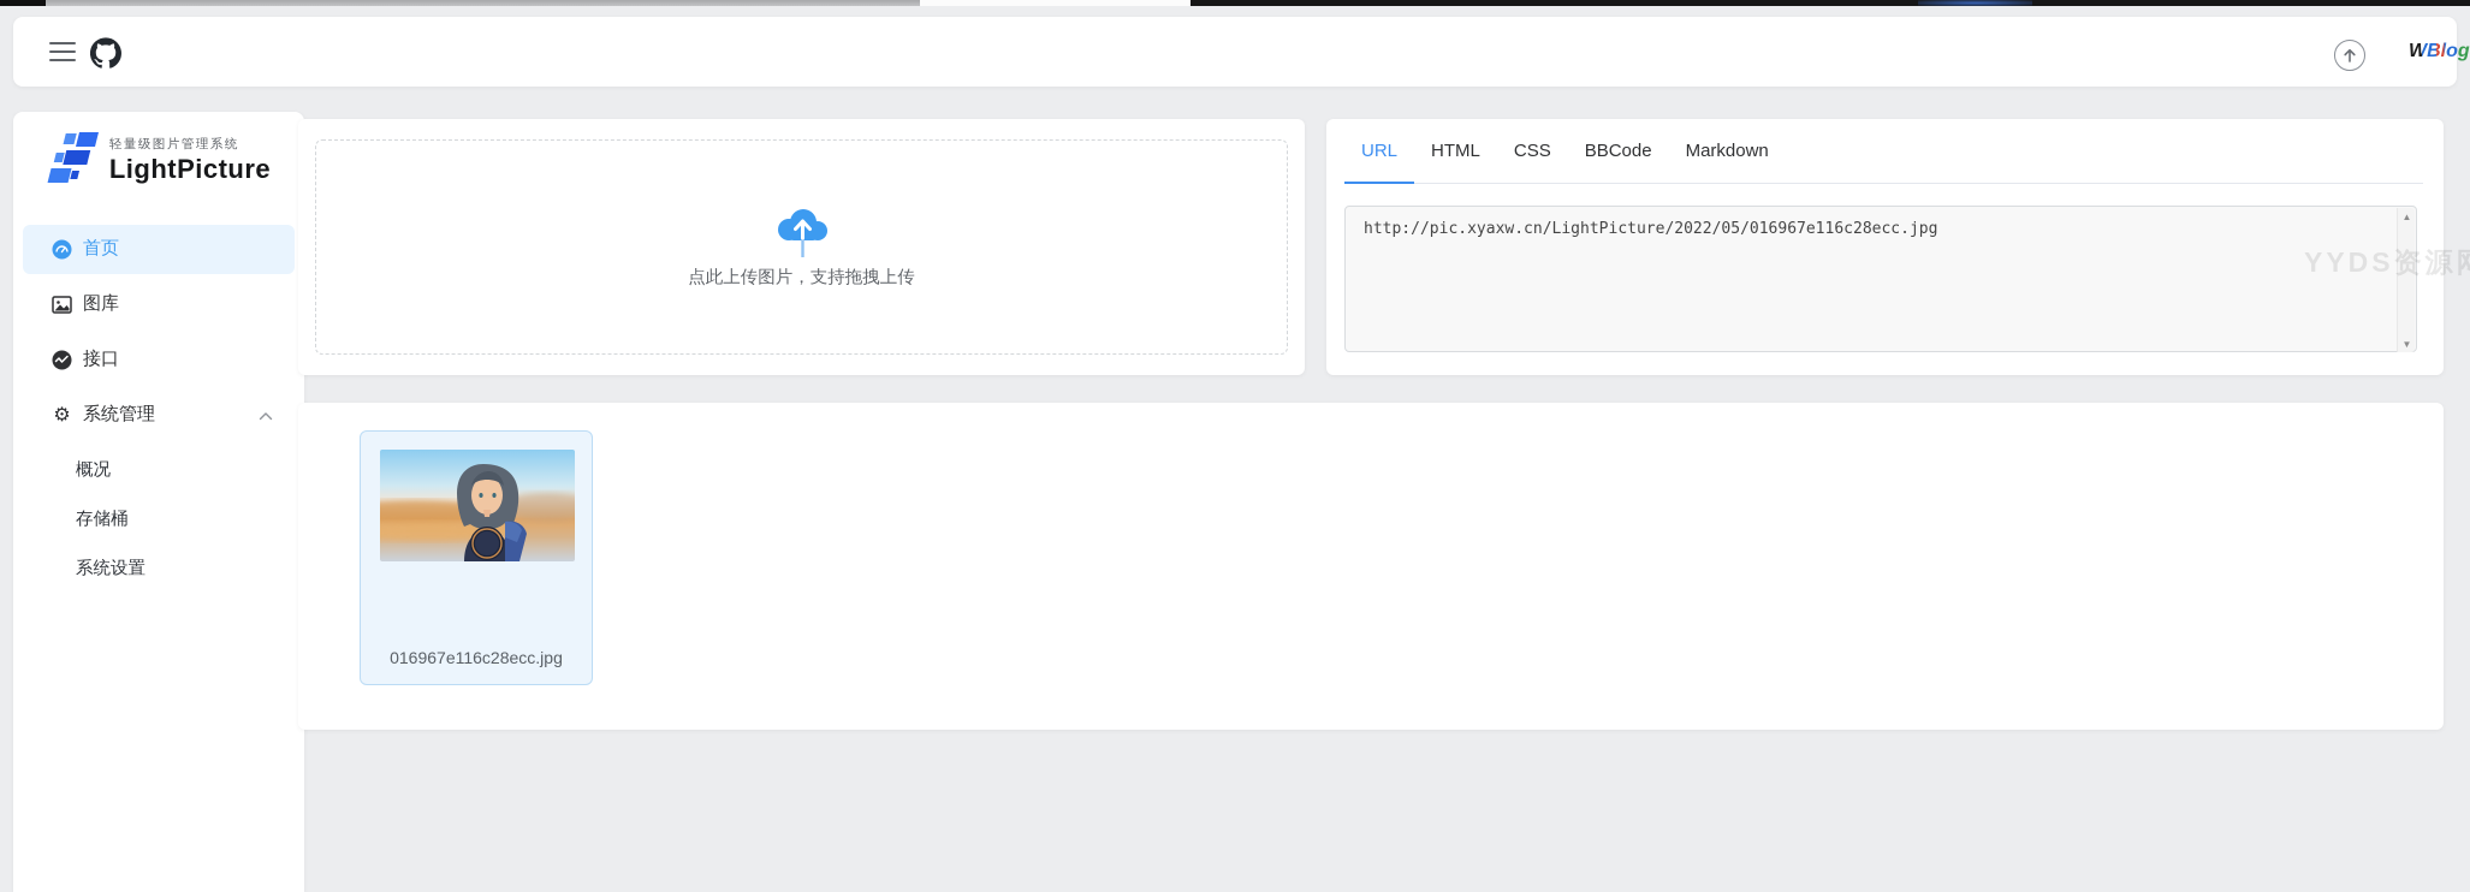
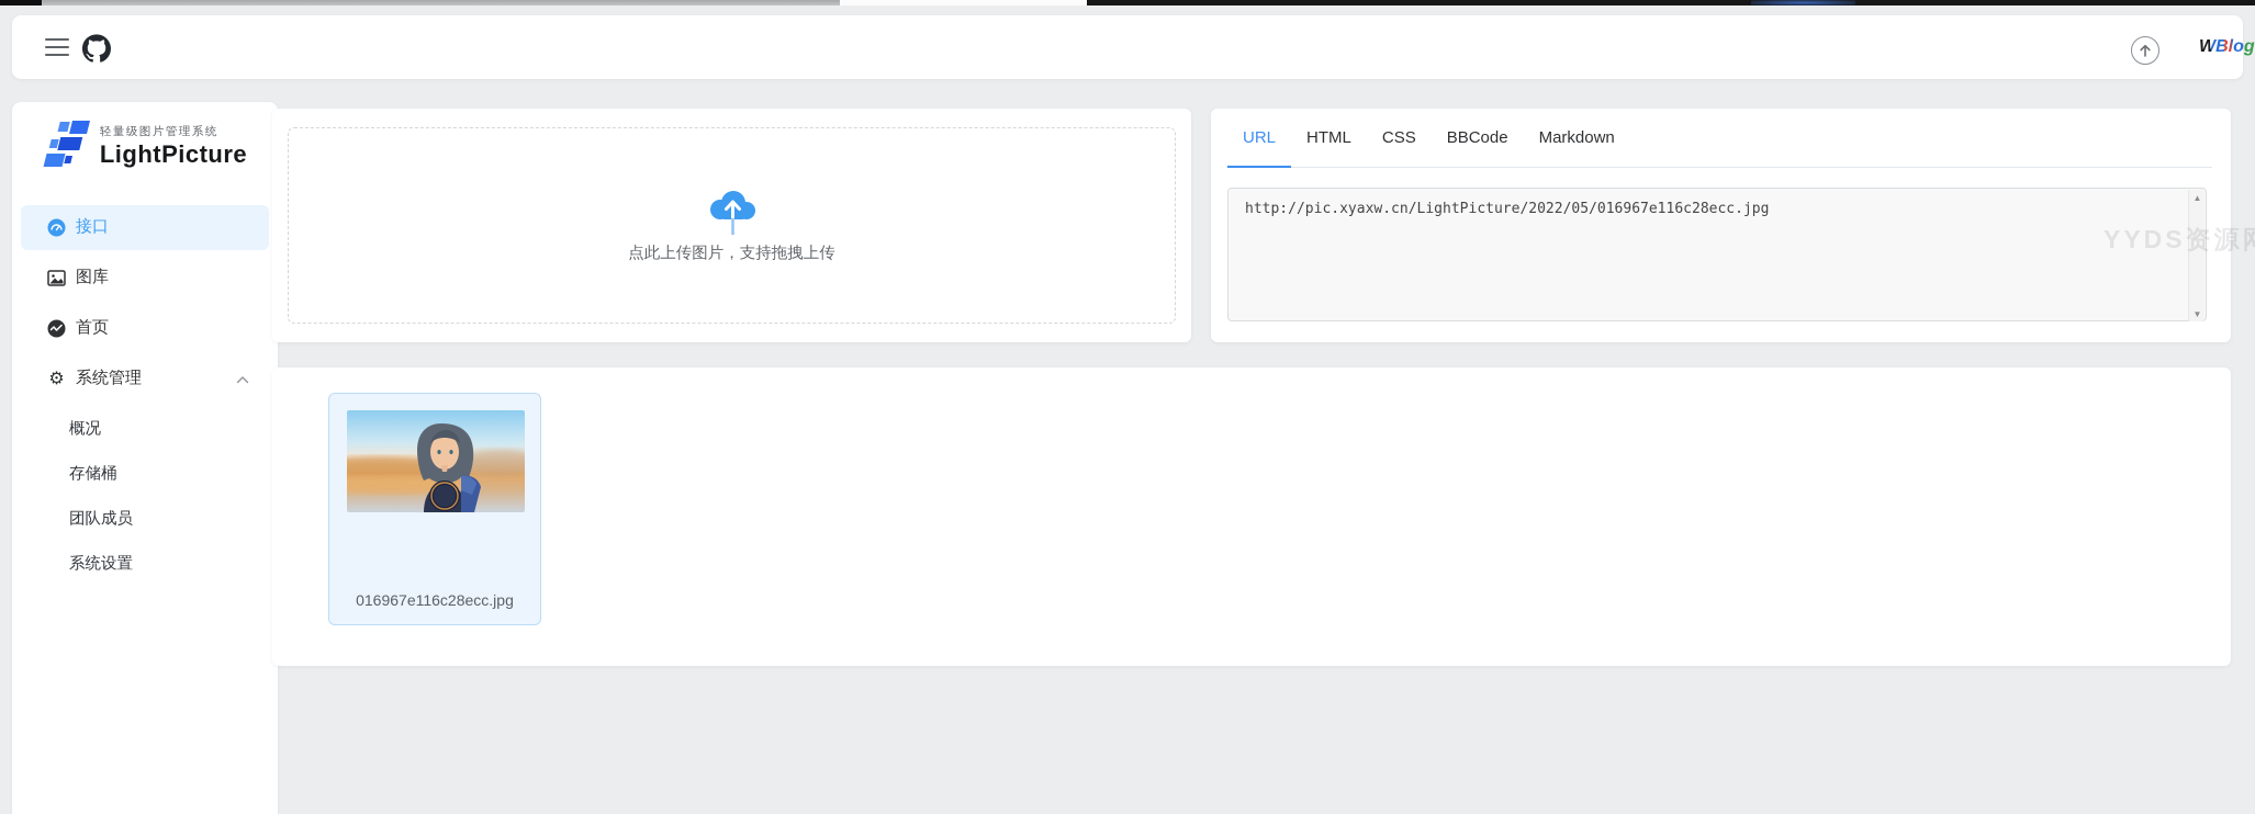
  WBlog
  轻量级图片管理系统
  LightPicture
- 首页
+ 接口
  图库
- 接口
+ 首页
  ⚙
  系统管理
  概况
  存储桶
+ 团队成员
  系统设置
  点此上传图片，支持拖拽上传
  URL
  HTML
  CSS
  BBCode
  Markdown
  http://pic.xyaxw.cn/LightPicture/2022/05/016967e116c28ecc.jpg
  ▲
  ▼
  YYDS资源
  016967e116c28ecc.jpg
